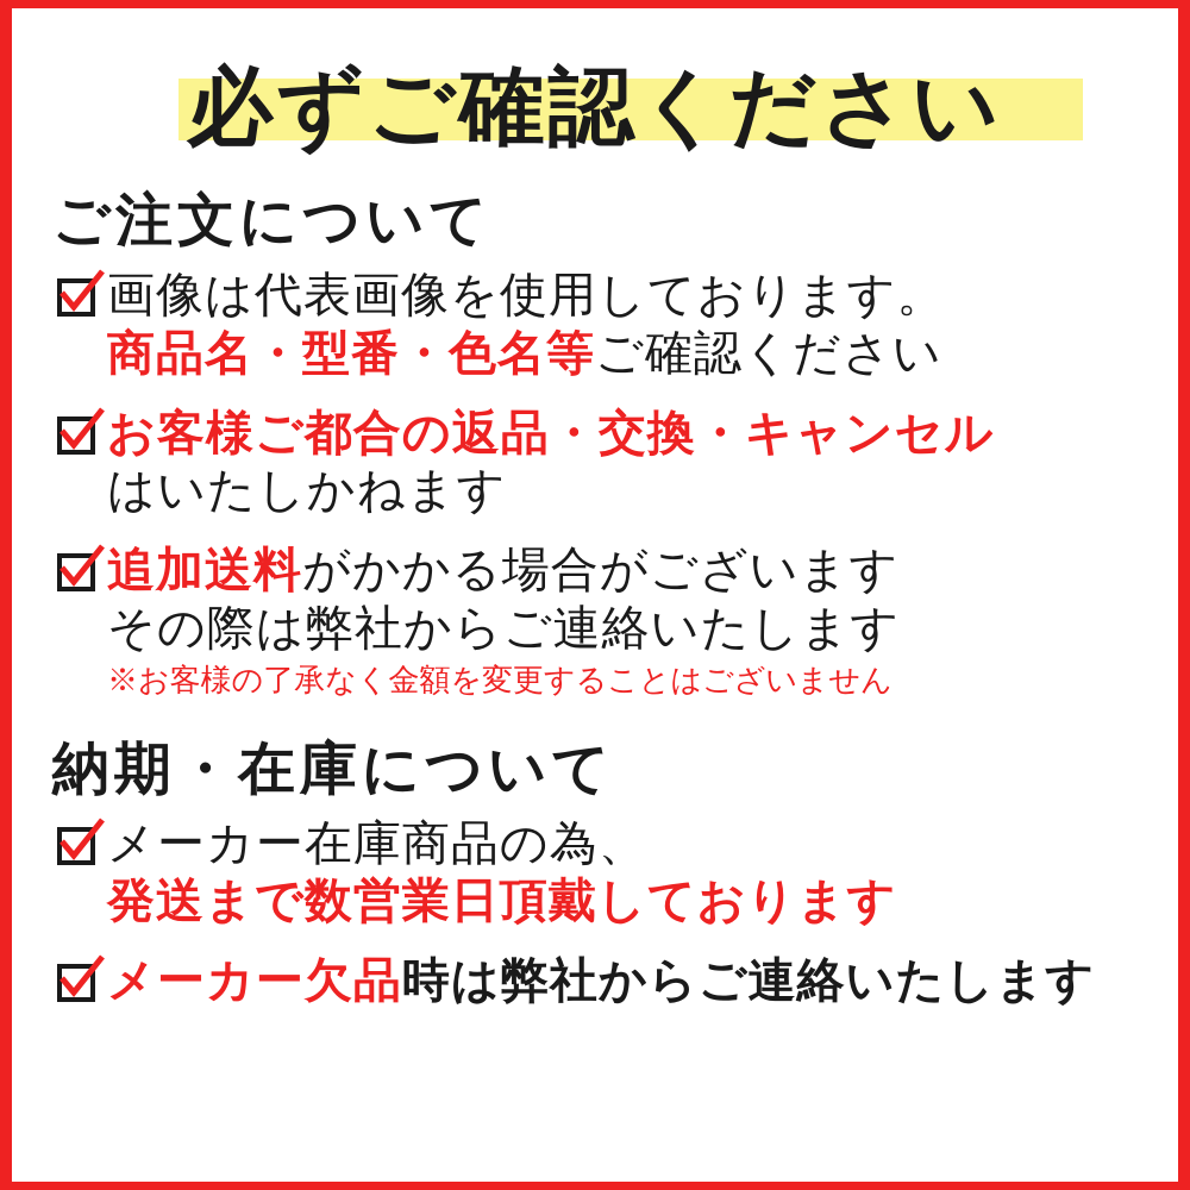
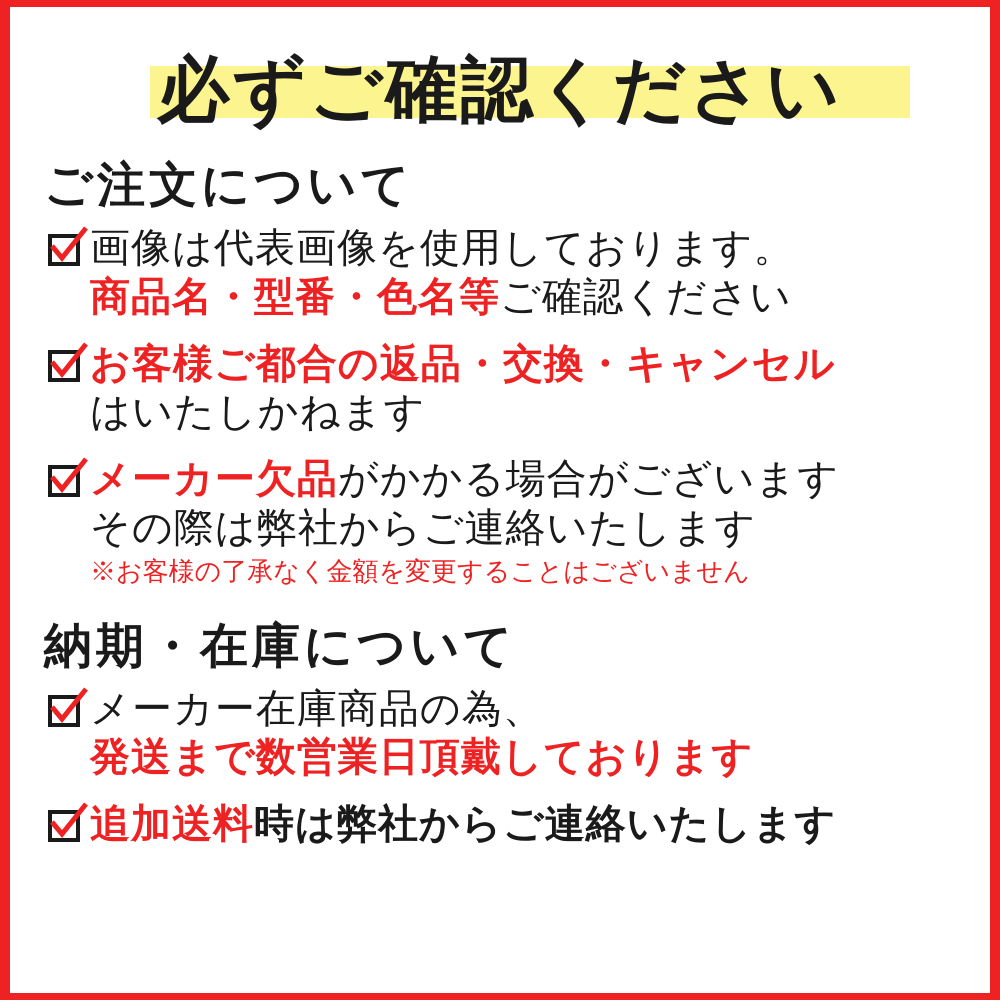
  必ずご確認ください
  ご注文について
  画像は代表画像を使用しております。
  商品名・型番・色名等ご確認ください
  お客様ご都合の返品・交換・キャンセル
  はいたしかねます
- 追加送料がかかる場合がございます
+ メーカー欠品がかかる場合がございます
  その際は弊社からご連絡いたします
  ※お客様の了承なく金額を変更することはございません
  納期・在庫について
  メーカー在庫商品の為、
  発送まで数営業日頂戴しております
- メーカー欠品時は弊社からご連絡いたします
+ 追加送料時は弊社からご連絡いたします
